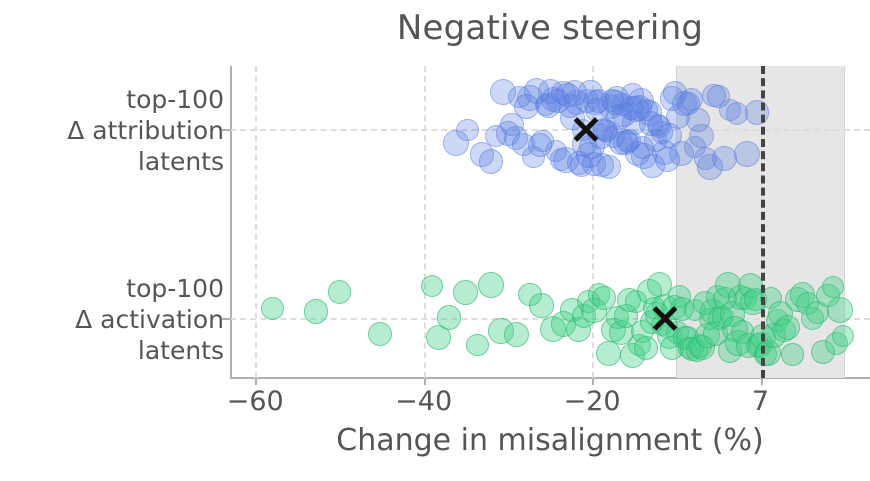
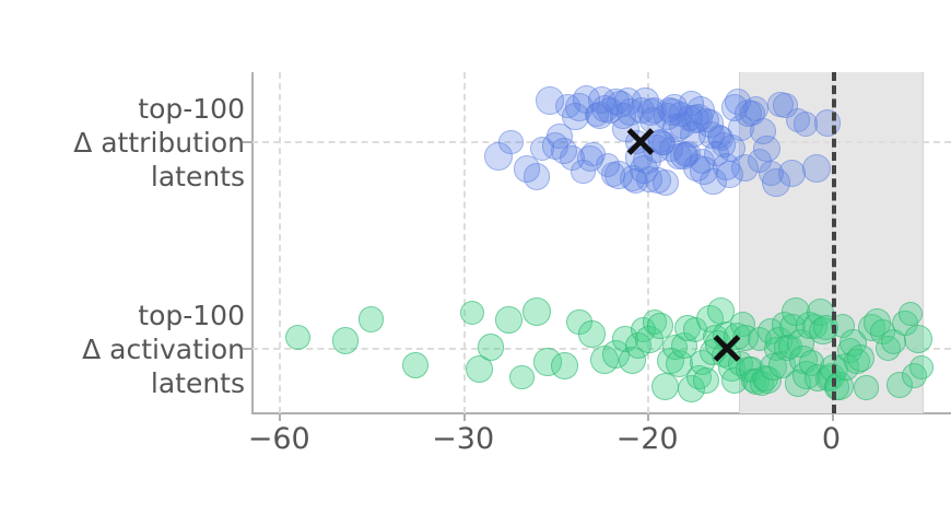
- Negative steering
  −60
- −40
+ −30
  −20
- 7
+ 0
- Change in misalignment (%)
  top-100
  Δ attribution
  latents
  top-100
  Δ activation
  latents
